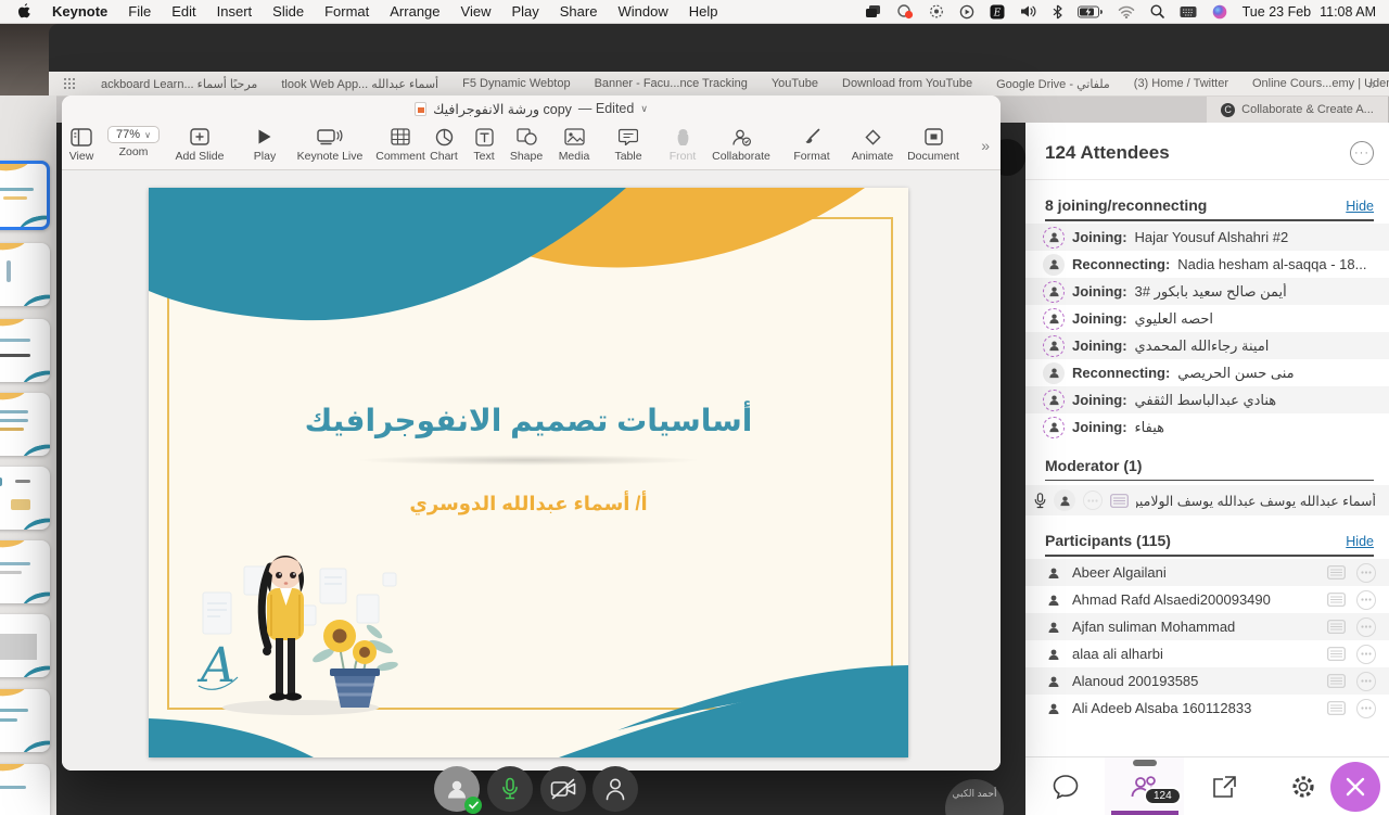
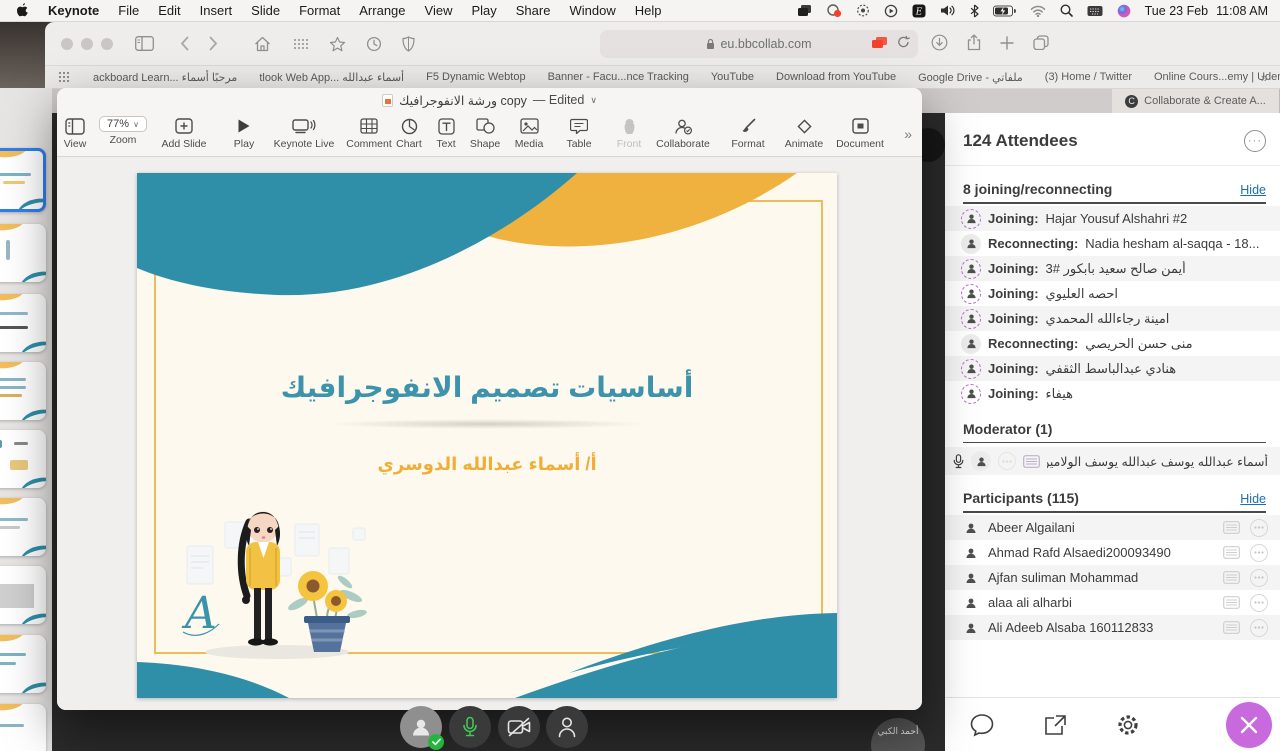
  Keynote
  File
  Edit
  Insert
  Slide
  Format
  Arrange
  View
  Play
  Share
  Window
  Help
  E
  Tue 23 Feb
  11:08 AM
+ eu.bbcollab.com
  ackboard Learn... مرحبًا أسماء
  tlook Web App... أسماء عبدالله
  F5 Dynamic Webtop
  Banner - Facu...nce Tracking
  YouTube
  Download from YouTube
  Google Drive - ملفاتي
  (3) Home / Twitter
  Online Cours...emy | Ude
  »
  C
  Collaborate & Create A...
  124 Attendees
  ···
  8 joining/reconnecting
  Hide
  Joining:
  Hajar Yousuf Alshahri #2
  Reconnecting:
  Nadia hesham al-saqqa - 18...
  Joining:
  أيمن صالح سعيد بابكور #3
  Joining:
  احصه العليوي
  Joining:
  امينة رجاءالله المحمدي
  Reconnecting:
  منى حسن الحريصي
  Joining:
  هنادي عبدالباسط الثقفي
  Joining:
  هيفاء
  Moderator (1)
  أسماء عبدالله يوسف عبدالله يوسف الولامي
  Participants (115)
  Hide
  Abeer Algailani
  Ahmad Rafd Alsaedi200093490
  Ajfan suliman Mohammad
  alaa ali alharbi
- Alanoud 200193585
  Ali Adeeb Alsaba 160112833
- 124
  ورشة الانفوجرافيك copy
  — Edited
  ∨
  View
  77%
  ∨
  Zoom
  Add Slide
  Play
  Keynote Live
  Comment
  Chart
  Text
  Shape
  Media
  Table
  Front
  Collaborate
  Format
  Animate
  Document
  »
  أساسيات تصميم الانفوجرافيك
  أ/ أسماء عبدالله الدوسري
  A
  أحمد الكبي
